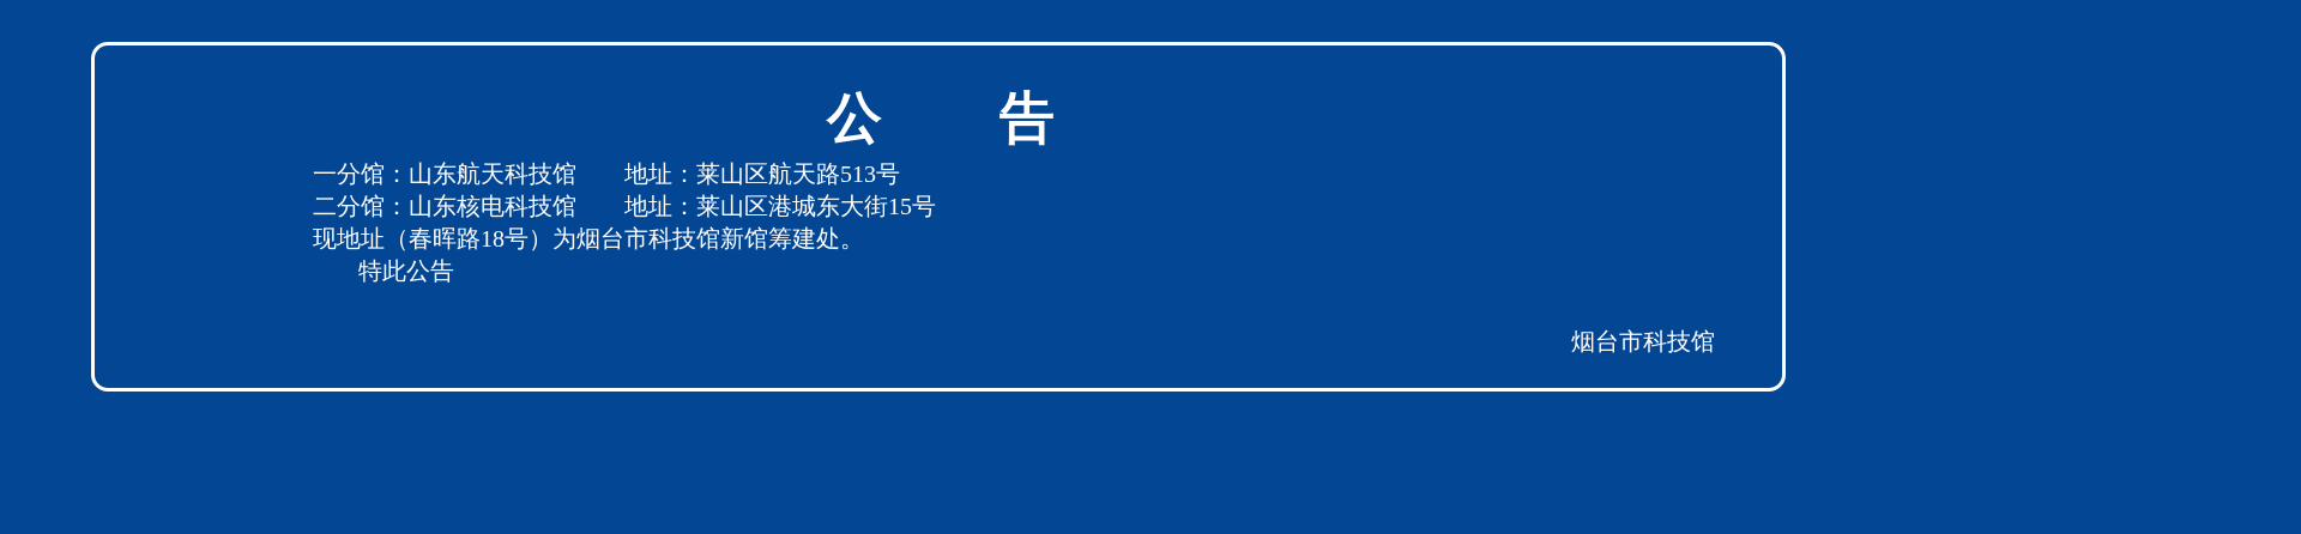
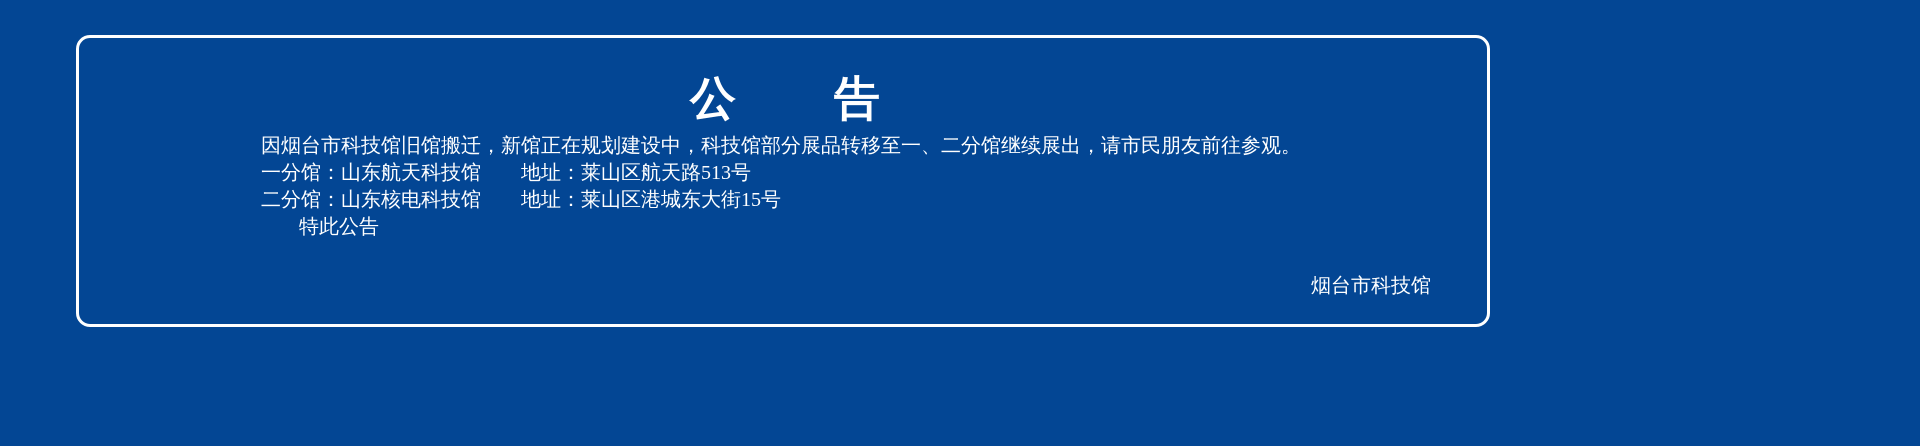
  公 告
+ 因烟台市科技馆旧馆搬迁，新馆正在规划建设中，科技馆部分展品转移至一、二分馆继续展出，请市民朋友前往参观。
  一分馆：山东航天科技馆 地址：莱山区航天路513号
  二分馆：山东核电科技馆 地址：莱山区港城东大街15号
- 现地址（春晖路18号）为烟台市科技馆新馆筹建处。
  特此公告
  烟台市科技馆
